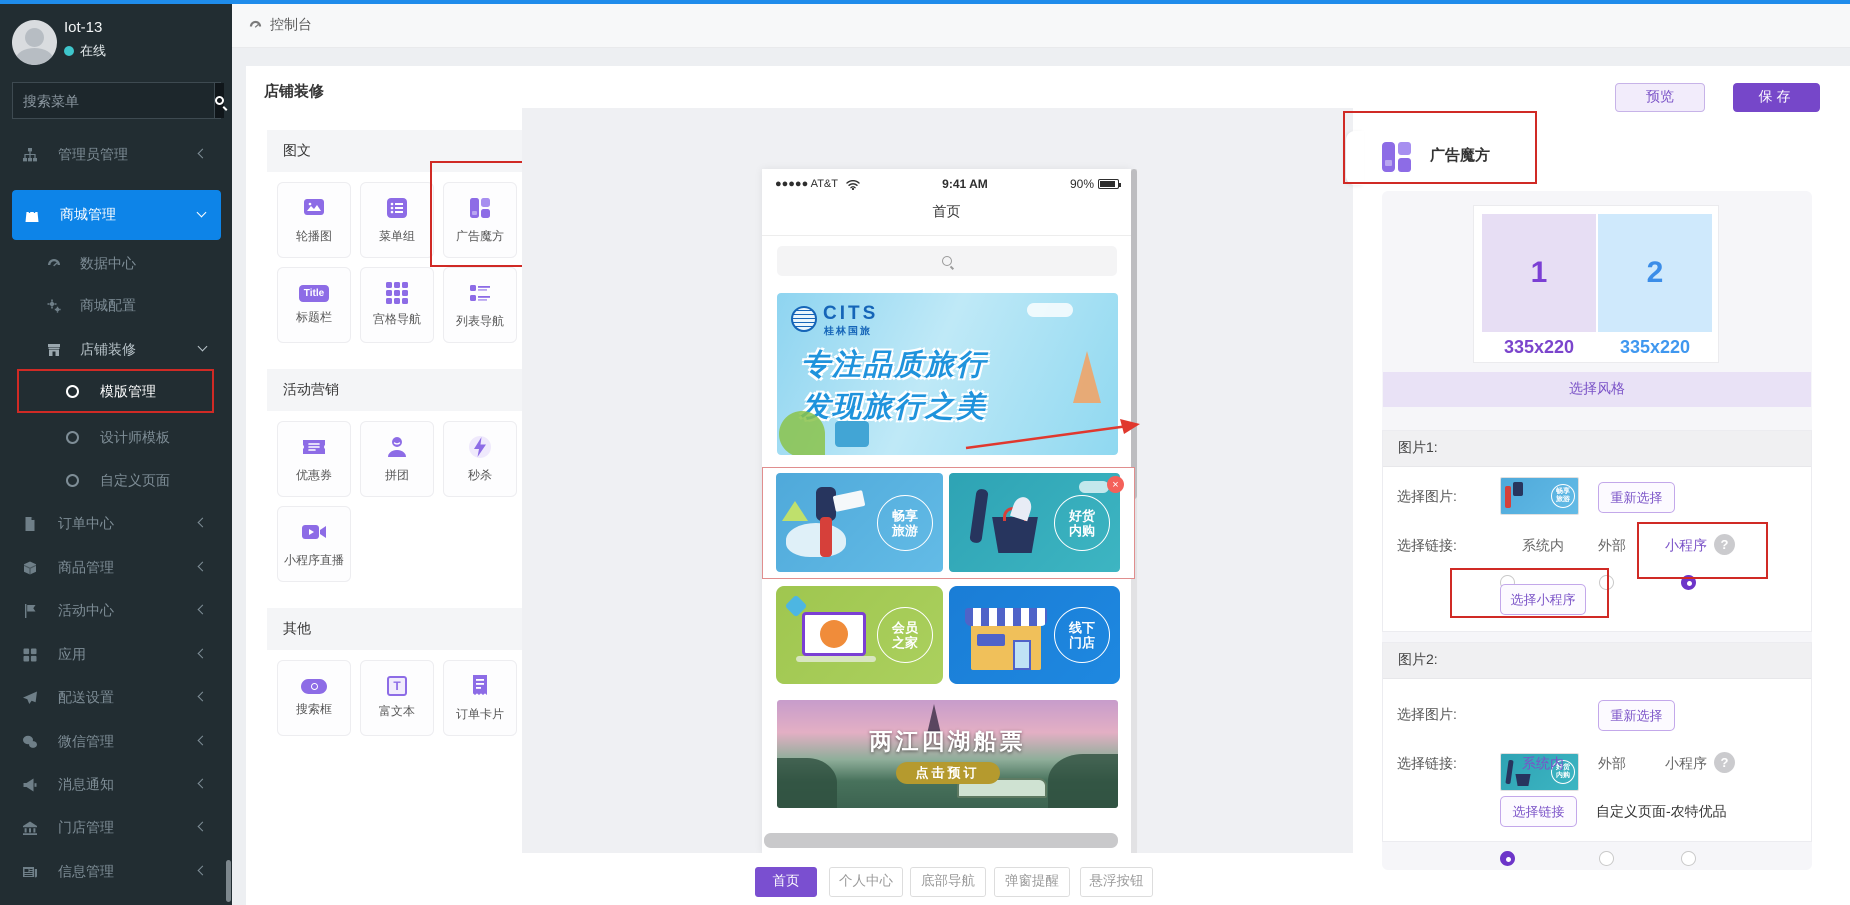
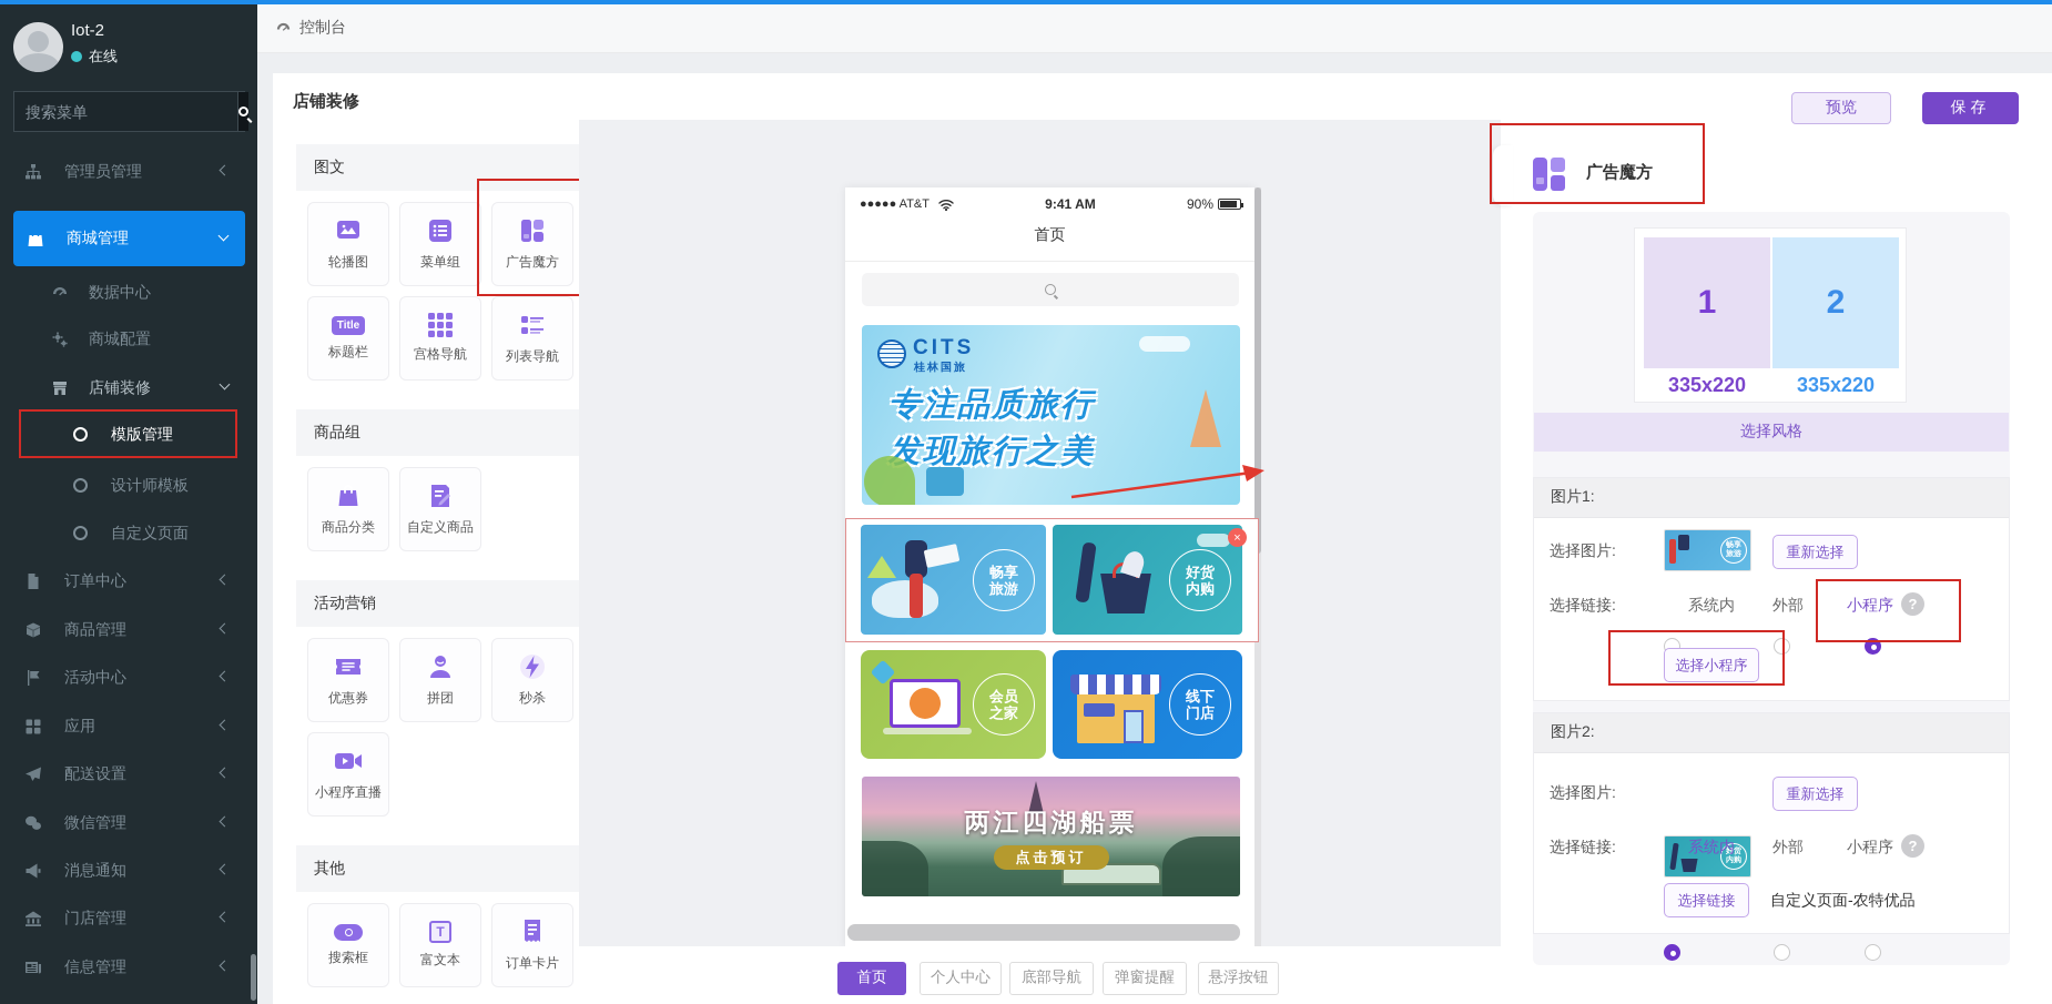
- Iot-13
+ Iot-2
  在线
  搜索菜单
  管理员管理
  商城管理
  数据中心
  商城配置
  店铺装修
  模版管理
  设计师模板
  自定义页面
  订单中心
  商品管理
  活动中心
  应用
  配送设置
  微信管理
  消息通知
  门店管理
  信息管理
  控制台
  店铺装修
  预览
  保存
  图文
  轮播图
  菜单组
  广告魔方
  Title
  标题栏
  宫格导航
  列表导航
+ 商品组
+ 商品分类
+ 自定义商品
  活动营销
  优惠券
  拼团
  秒杀
  小程序直播
  其他
  搜索框
  T
  富文本
  订单卡片
  ●●●●● AT&T
  9:41 AM
  90%
  首页
  CITS
  桂林国旅
  专注品质旅行
  发现旅行之美
  畅享
  旅游
  好货
  内购
  ×
  会员
  之家
  线下
  门店
  两江四湖船票
  点击预订
  首页
  个人中心
  底部导航
  弹窗提醒
  悬浮按钮
  广告魔方
  1
  2
  335x220
  335x220
  选择风格
  图片1:
  选择图片:
  重新选择
  选择链接:
  系统内
  外部
  小程序
  ?
  选择小程序
  图片2:
  选择图片:
  重新选择
  选择链接:
  系统内
  外部
  小程序
  ?
  选择链接
  自定义页面-农特优品
